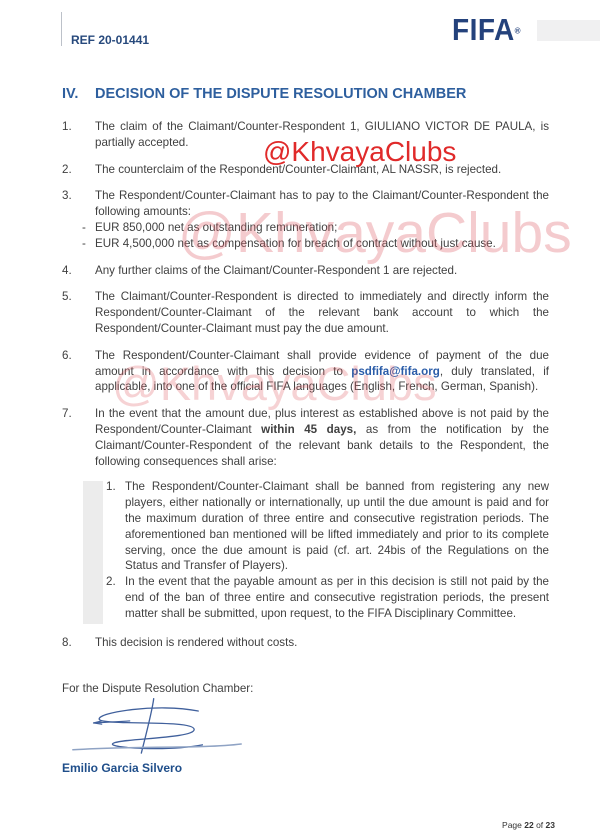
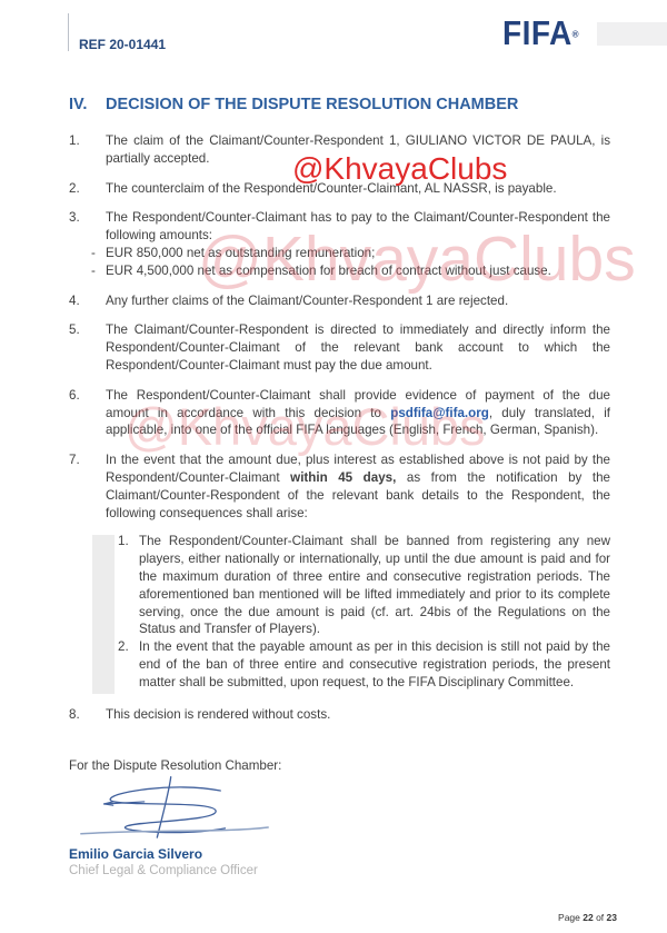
  REF 20-01441
  FIFA®
  IV.
  DECISION OF THE DISPUTE RESOLUTION CHAMBER
  1.
  The claim of the Claimant/Counter-Respondent 1, GIULIANO VICTOR DE PAULA, is partially accepted.
  2.
- The counterclaim of the Respondent/Counter-Claimant, AL NASSR, is rejected.
+ The counterclaim of the Respondent/Counter-Claimant, AL NASSR, is payable.
  3.
  The Respondent/Counter-Claimant has to pay to the Claimant/Counter-Respondent the following amounts:
  -
  EUR 850,000 net as outstanding remuneration;
  -
  EUR 4,500,000 net as compensation for breach of contract without just cause.
  4.
  Any further claims of the Claimant/Counter-Respondent 1 are rejected.
  5.
  The Claimant/Counter-Respondent is directed to immediately and directly inform the Respondent/Counter-Claimant of the relevant bank account to which the Respondent/Counter-Claimant must pay the due amount.
  6.
  The Respondent/Counter-Claimant shall provide evidence of payment of the due amount in accordance with this decision to psdfifa@fifa.org, duly translated, if applicable, into one of the official FIFA languages (English, French, German, Spanish).
  7.
  In the event that the amount due, plus interest as established above is not paid by the Respondent/Counter-Claimant within 45 days, as from the notification by the Claimant/Counter-Respondent of the relevant bank details to the Respondent, the following consequences shall arise:
  1.
  The Respondent/Counter-Claimant shall be banned from registering any new players, either nationally or internationally, up until the due amount is paid and for the maximum duration of three entire and consecutive registration periods. The aforementioned ban mentioned will be lifted immediately and prior to its complete serving, once the due amount is paid (cf. art. 24bis of the Regulations on the Status and Transfer of Players).
  2.
  In the event that the payable amount as per in this decision is still not paid by the end of the ban of three entire and consecutive registration periods, the present matter shall be submitted, upon request, to the FIFA Disciplinary Committee.
  8.
  This decision is rendered without costs.
  For the Dispute Resolution Chamber:
  Emilio Garcia Silvero
+ Chief Legal & Compliance Officer
  Page 22 of 23
  @KhvayaClubs
  @KhvayaClubs
  @KhvayaClubs
